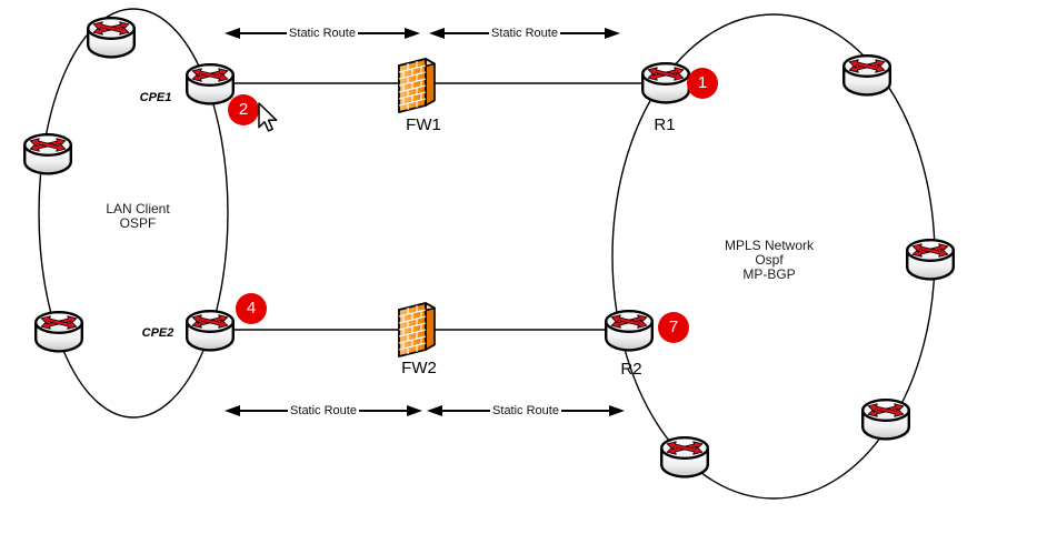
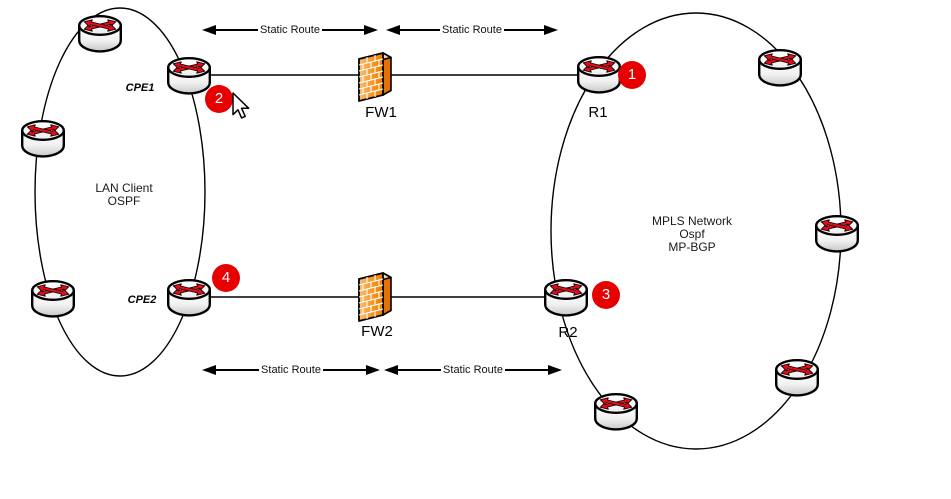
  Static Route
  Static Route
  Static Route
  Static Route
  CPE1
  CPE2
  R1
  R2
  FW1
  FW2
  LAN Client
  OSPF
  MPLS Network
  Ospf
  MP-BGP
  1
  2
- 7
+ 3
  4
